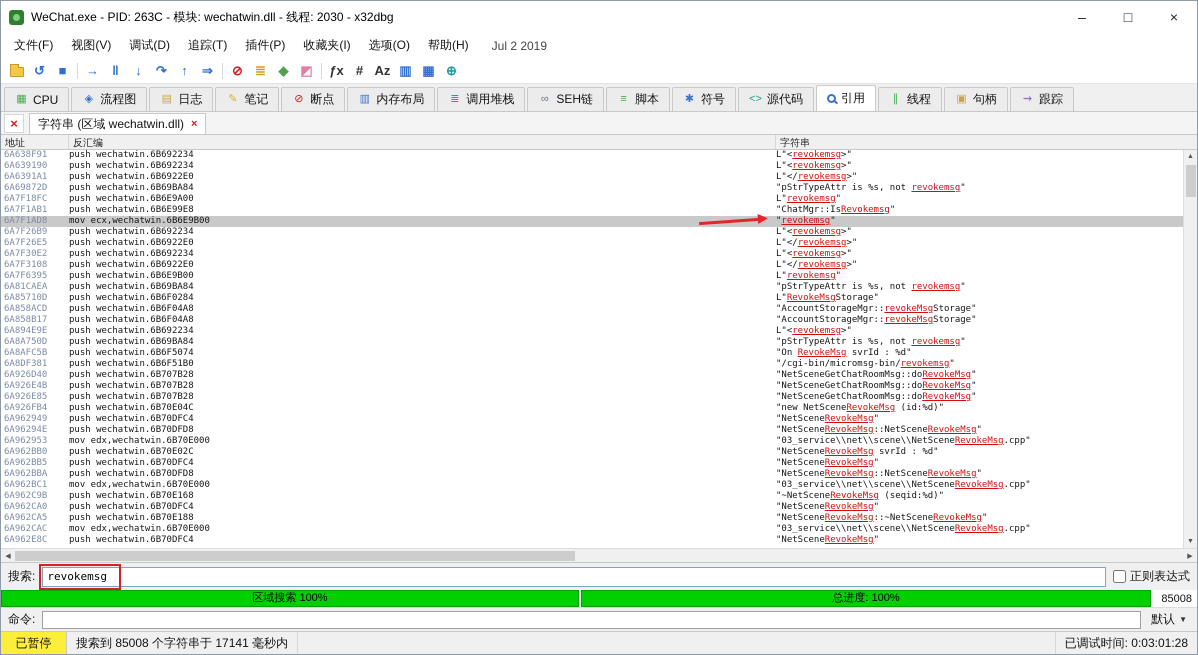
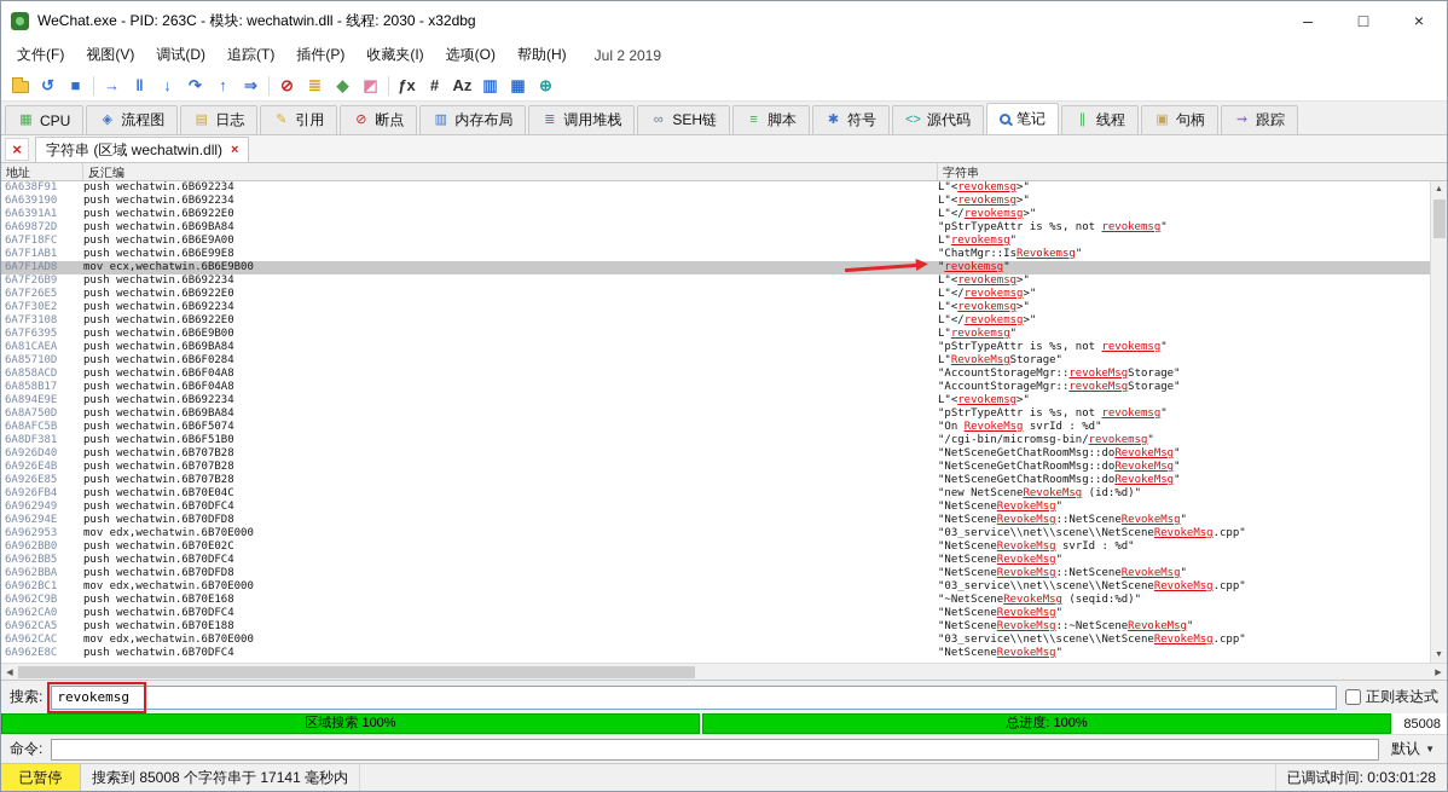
  WeChat.exe - PID: 263C - 模块: wechatwin.dll - 线程: 2030 - x32dbg
  –
  □
  ×
  文件(F)
  视图(V)
  调试(D)
  追踪(T)
  插件(P)
  收藏夹(I)
  选项(O)
  帮助(H)
  Jul 2 2019
  ↺
  ■
  →
  ‖
  ↓
  ↷
  ↑
  ⇒
  ⊘
  ≣
  ◆
  ◩
  ƒx
  #
  Az
  ▥
  ▦
  ⊕
  ▦
  CPU
  ◈
  流程图
  ▤
  日志
  ✎
- 笔记
+ 引用
  ⊘
  断点
  ▥
  内存布局
  ≣
  调用堆栈
  ∞
  SEH链
  ≡
  脚本
  ✱
  符号
  <>
  源代码
- 引用
+ 笔记
  ∥
  线程
  ▣
  句柄
  ⇝
  跟踪
  ×
  字符串 (区域 wechatwin.dll)
  ×
  地址
  反汇编
  字符串
  6A638F91
  push wechatwin.6B692234
  L"<revokemsg>"
  6A639190
  push wechatwin.6B692234
  L"<revokemsg>"
  6A6391A1
  push wechatwin.6B6922E0
  L"</revokemsg>"
  6A69872D
  push wechatwin.6B69BA84
  "pStrTypeAttr is %s, not revokemsg"
  6A7F18FC
  push wechatwin.6B6E9A00
  L"revokemsg"
  6A7F1AB1
  push wechatwin.6B6E99E8
  "ChatMgr::IsRevokemsg"
  6A7F1AD8
  mov ecx,wechatwin.6B6E9B00
  "revokemsg"
  6A7F26B9
  push wechatwin.6B692234
  L"<revokemsg>"
  6A7F26E5
  push wechatwin.6B6922E0
  L"</revokemsg>"
  6A7F30E2
  push wechatwin.6B692234
  L"<revokemsg>"
  6A7F3108
  push wechatwin.6B6922E0
  L"</revokemsg>"
  6A7F6395
  push wechatwin.6B6E9B00
  L"revokemsg"
  6A81CAEA
  push wechatwin.6B69BA84
  "pStrTypeAttr is %s, not revokemsg"
  6A85710D
  push wechatwin.6B6F0284
  L"RevokeMsgStorage"
  6A858ACD
  push wechatwin.6B6F04A8
  "AccountStorageMgr::revokeMsgStorage"
  6A858B17
  push wechatwin.6B6F04A8
  "AccountStorageMgr::revokeMsgStorage"
  6A894E9E
  push wechatwin.6B692234
  L"<revokemsg>"
  6A8A750D
  push wechatwin.6B69BA84
  "pStrTypeAttr is %s, not revokemsg"
  6A8AFC5B
  push wechatwin.6B6F5074
  "On RevokeMsg svrId : %d"
  6A8DF381
  push wechatwin.6B6F51B0
  "/cgi-bin/micromsg-bin/revokemsg"
  6A926D40
  push wechatwin.6B707B28
  "NetSceneGetChatRoomMsg::doRevokeMsg"
  6A926E4B
  push wechatwin.6B707B28
  "NetSceneGetChatRoomMsg::doRevokeMsg"
  6A926E85
  push wechatwin.6B707B28
  "NetSceneGetChatRoomMsg::doRevokeMsg"
  6A926FB4
  push wechatwin.6B70E04C
  "new NetSceneRevokeMsg (id:%d)"
  6A962949
  push wechatwin.6B70DFC4
  "NetSceneRevokeMsg"
  6A96294E
  push wechatwin.6B70DFD8
  "NetSceneRevokeMsg::NetSceneRevokeMsg"
  6A962953
  mov edx,wechatwin.6B70E000
  "03_service\\net\\scene\\NetSceneRevokeMsg.cpp"
  6A962BB0
  push wechatwin.6B70E02C
  "NetSceneRevokeMsg svrId : %d"
  6A962BB5
  push wechatwin.6B70DFC4
  "NetSceneRevokeMsg"
  6A962BBA
  push wechatwin.6B70DFD8
  "NetSceneRevokeMsg::NetSceneRevokeMsg"
  6A962BC1
  mov edx,wechatwin.6B70E000
  "03_service\\net\\scene\\NetSceneRevokeMsg.cpp"
  6A962C9B
  push wechatwin.6B70E168
  "~NetSceneRevokeMsg (seqid:%d)"
  6A962CA0
  push wechatwin.6B70DFC4
  "NetSceneRevokeMsg"
  6A962CA5
  push wechatwin.6B70E188
  "NetSceneRevokeMsg::~NetSceneRevokeMsg"
  6A962CAC
  mov edx,wechatwin.6B70E000
  "03_service\\net\\scene\\NetSceneRevokeMsg.cpp"
  6A962E8C
  push wechatwin.6B70DFC4
  "NetSceneRevokeMsg"
  搜索:
  revokemsg
  正则表达式
  区域搜索 100%
  总进度: 100%
  85008
  命令:
  默认
  ▼
  已暂停
  搜索到 85008 个字符串于 17141 毫秒内
  已调试时间: 0:03:01:28
